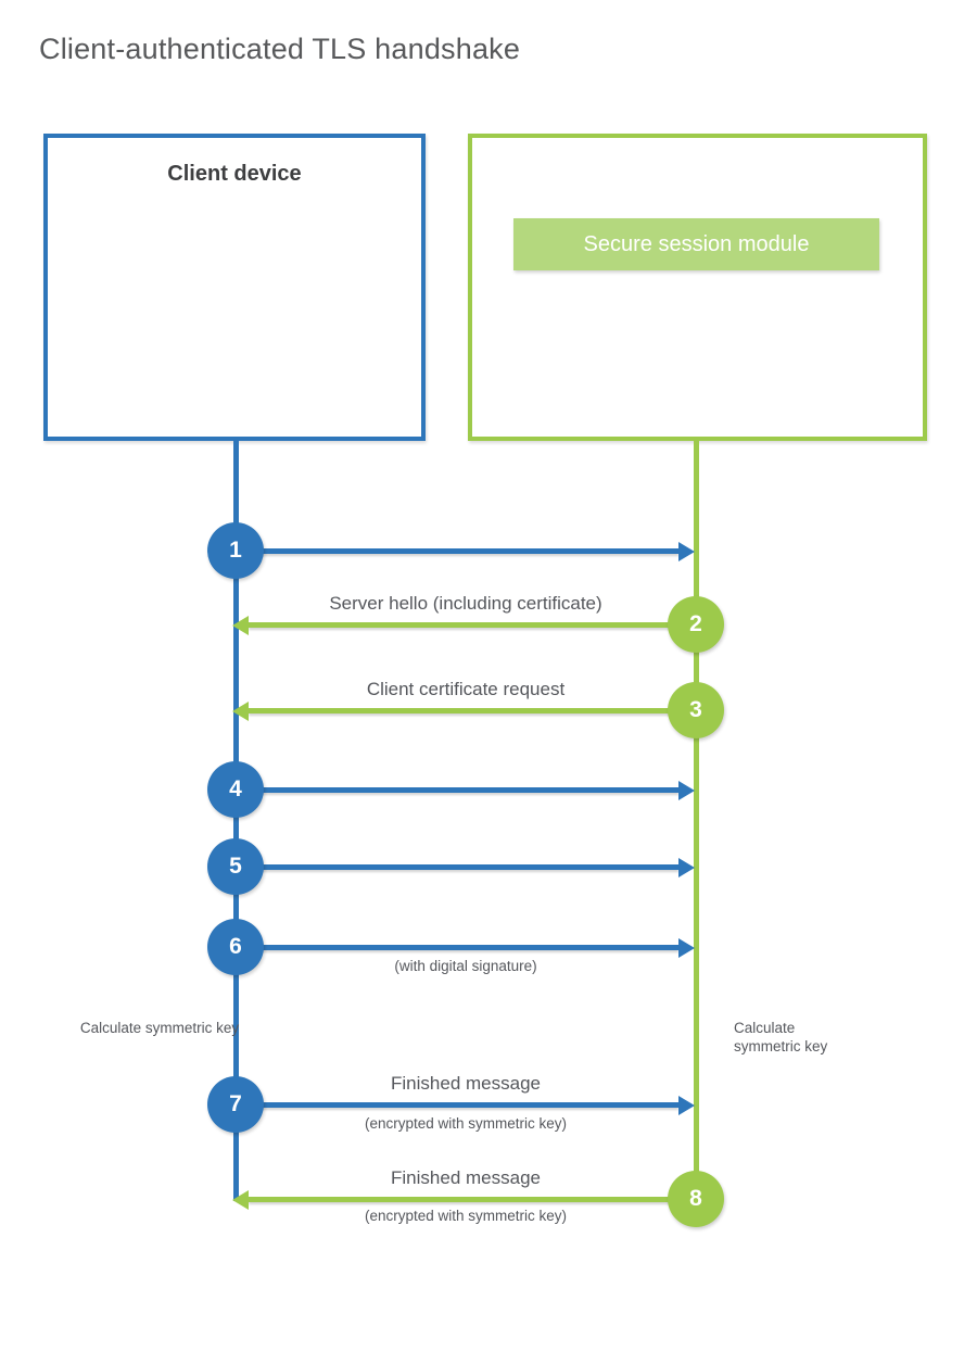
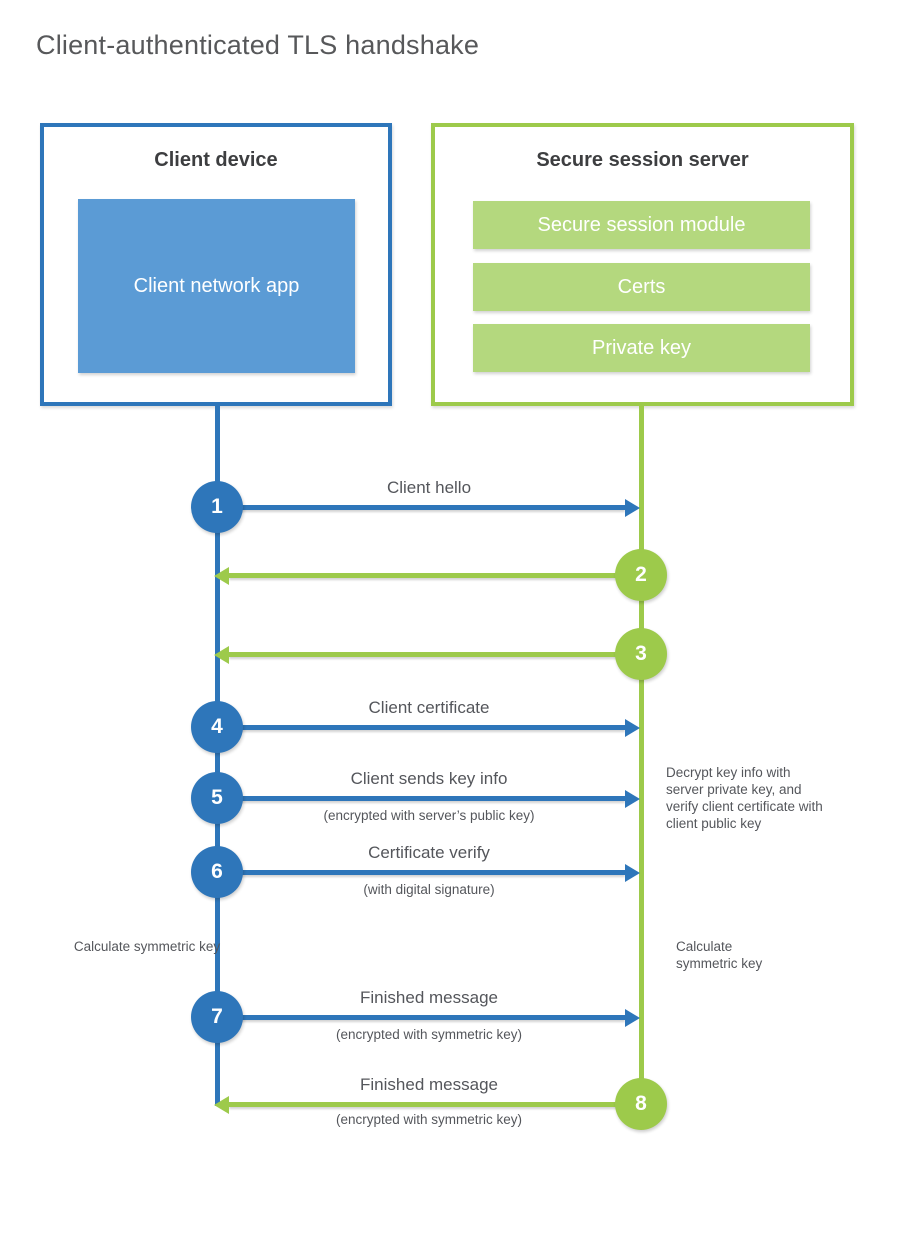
  Client-authenticated TLS handshake
  Client device
+ Client network app
+ Secure session server
  Secure session module
+ Certs
+ Private key
+ Client hello
  1
- Server hello (including certificate)
  2
- Client certificate request
  3
+ Client certificate
  4
+ Client sends key info
  5
+ (encrypted with server’s public key)
+ Certificate verify
  6
  (with digital signature)
  Finished message
  7
  (encrypted with symmetric key)
  Finished message
  8
  (encrypted with symmetric key)
+ Decrypt key info with server private key, and verify client certificate with client public key
  Calculate symmetric key
  Calculate symmetric key
